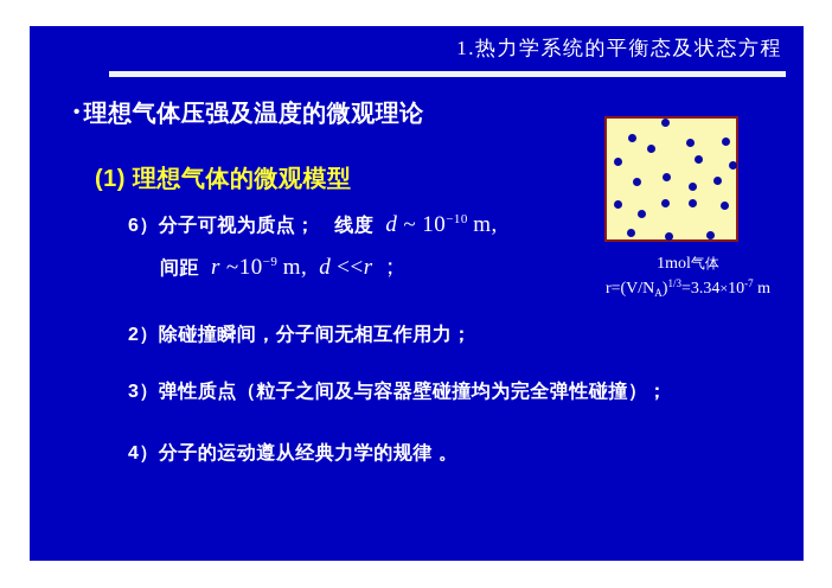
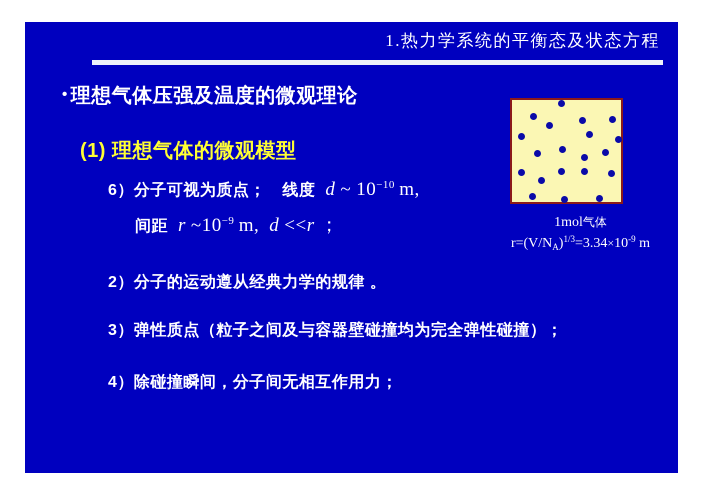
  1.热力学系统的平衡态及状态方程
  • 理想气体压强及温度的微观理论
  (1) 理想气体的微观模型
  6）分子可视为质点； 线度 d ~ 10−10 m,
  间距 r ~10−9 m, d <<r ；
- 2）除碰撞瞬间，分子间无相互作用力；
+ 2）分子的运动遵从经典力学的规律 。
  3）弹性质点（粒子之间及与容器壁碰撞均为完全弹性碰撞）；
- 4）分子的运动遵从经典力学的规律 。
+ 4）除碰撞瞬间，分子间无相互作用力；
  1mol气体
- r=(V/NA)1/3=3.34×10-7 m
+ r=(V/NA)1/3=3.34×10-9 m
